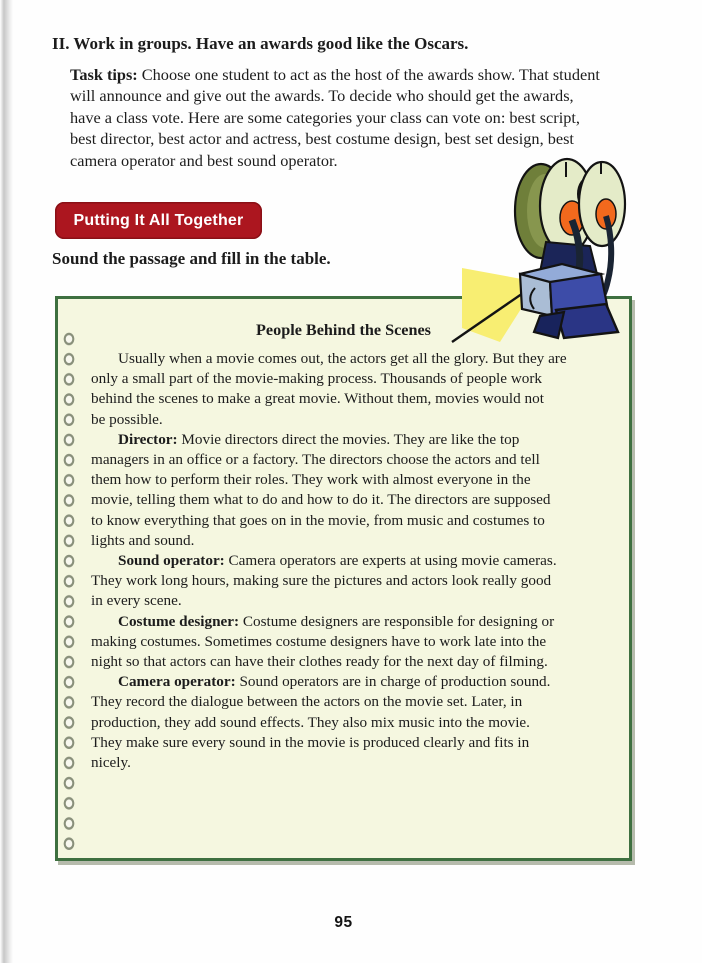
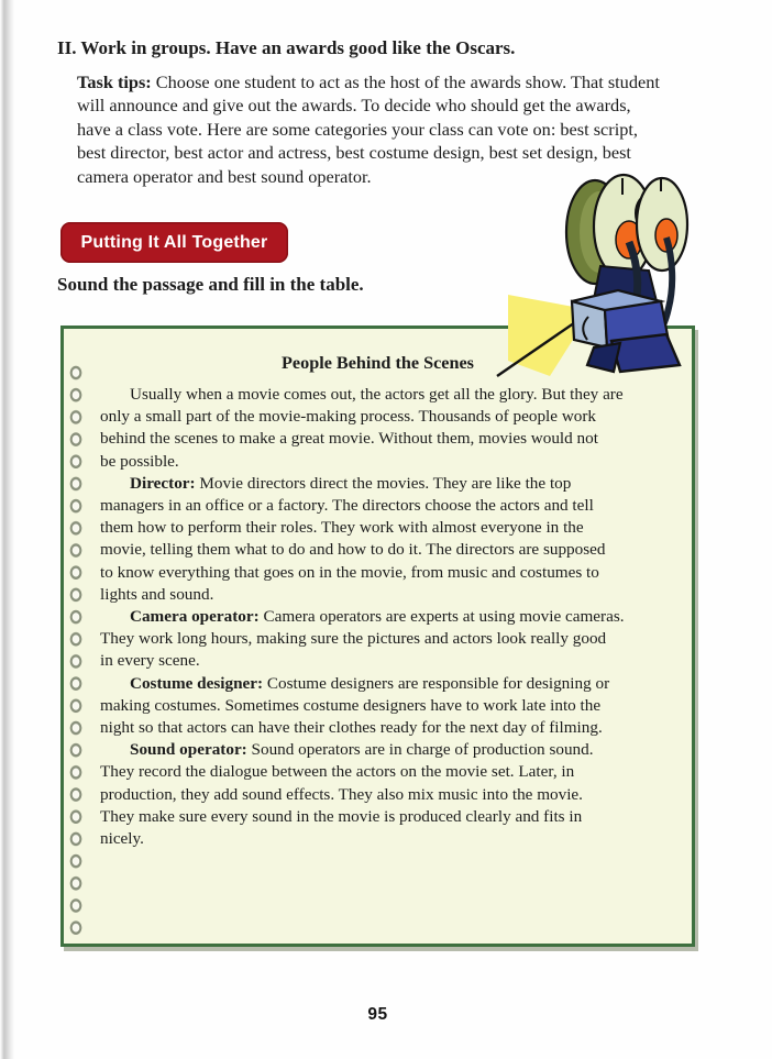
  II. Work in groups. Have an awards good like the Oscars.
  Task tips: Choose one student to act as the host of the awards show. That student
  will announce and give out the awards. To decide who should get the awards,
  have a class vote. Here are some categories your class can vote on: best script,
  best director, best actor and actress, best costume design, best set design, best
  camera operator and best sound operator.
  Putting It All Together
  Sound the passage and fill in the table.
  People Behind the Scenes
  Usually when a movie comes out, the actors get all the glory. But they are
  only a small part of the movie-making process. Thousands of people work
  behind the scenes to make a great movie. Without them, movies would not
  be possible.
  Director: Movie directors direct the movies. They are like the top
  managers in an office or a factory. The directors choose the actors and tell
  them how to perform their roles. They work with almost everyone in the
  movie, telling them what to do and how to do it. The directors are supposed
  to know everything that goes on in the movie, from music and costumes to
  lights and sound.
- Sound operator: Camera operators are experts at using movie cameras.
+ Camera operator: Camera operators are experts at using movie cameras.
  They work long hours, making sure the pictures and actors look really good
  in every scene.
  Costume designer: Costume designers are responsible for designing or
  making costumes. Sometimes costume designers have to work late into the
  night so that actors can have their clothes ready for the next day of filming.
- Camera operator: Sound operators are in charge of production sound.
+ Sound operator: Sound operators are in charge of production sound.
  They record the dialogue between the actors on the movie set. Later, in
  production, they add sound effects. They also mix music into the movie.
  They make sure every sound in the movie is produced clearly and fits in
  nicely.
  95
